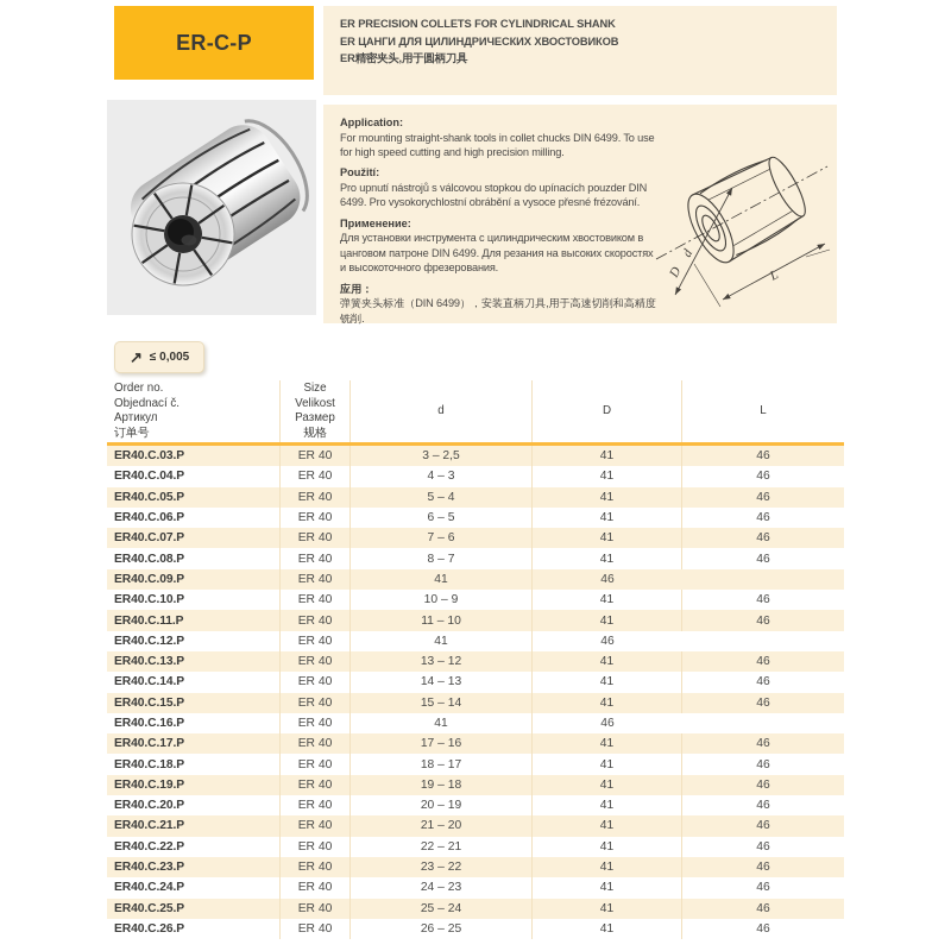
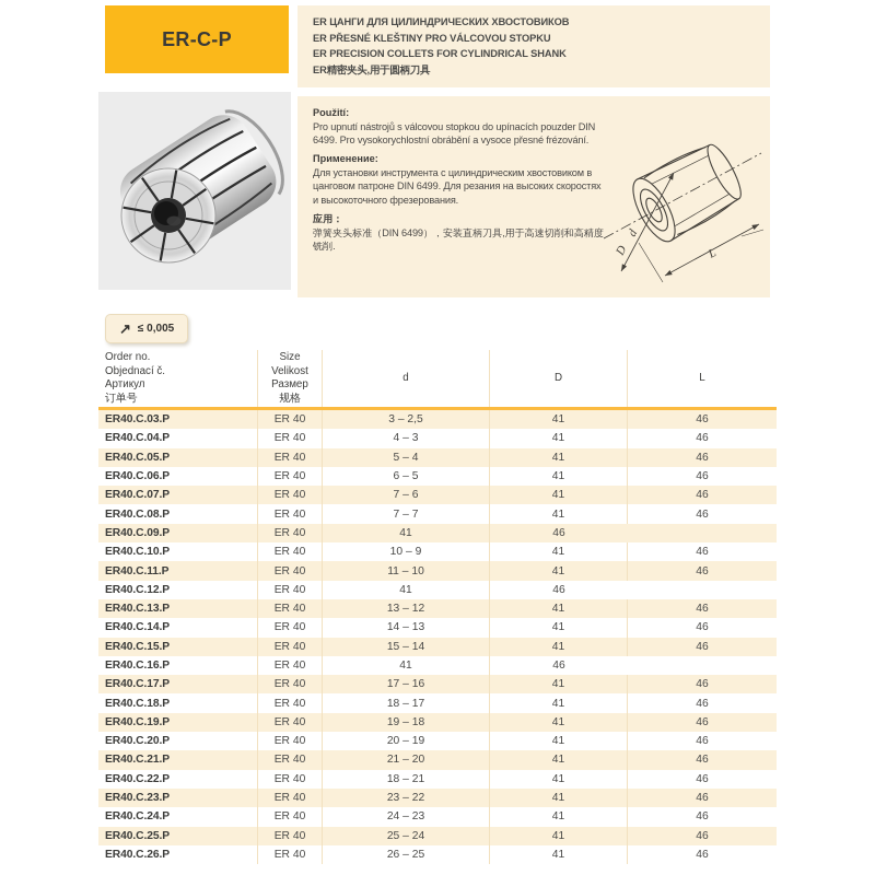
  ER-C-P
- ER PRECISION COLLETS FOR CYLINDRICAL SHANK
+ ER ЦАНГИ ДЛЯ ЦИЛИНДРИЧЕСКИХ ХВОСТОВИКОВ
+ ER PŘESNÉ KLEŠTINY PRO VÁLCOVOU STOPKU
- ER ЦАНГИ ДЛЯ ЦИЛИНДРИЧЕСКИХ ХВОСТОВИКОВ
+ ER PRECISION COLLETS FOR CYLINDRICAL SHANK
  ER精密夹头,用于圆柄刀具
- Application:
- For mounting straight-shank tools in collet chucks DIN 6499. To use for high speed cutting and high precision milling.
  Použití:
  Pro upnutí nástrojů s válcovou stopkou do upínacích pouzder DIN 6499. Pro vysokorychlostní obrábění a vysoce přesné frézování.
  Применение:
  Для установки инструмента с цилиндрическим хвостовиком в цанговом патроне DIN 6499. Для резания на высоких скоростях и высокоточного фрезерования.
  应用：
  弹簧夹头标准（DIN 6499），安装直柄刀具,用于高速切削和高精度铣削.
  ↗
  ≤ 0,005
  Order no.
  Objednací č.
  Артикул
  订单号
  Size
  Velikost
  Размер
  规格
  d
  D
  L
  ER40.C.03.P
  ER 40
  3 – 2,5
  41
  46
  ER40.C.04.P
  ER 40
  4 – 3
  41
  46
  ER40.C.05.P
  ER 40
  5 – 4
  41
  46
  ER40.C.06.P
  ER 40
  6 – 5
  41
  46
  ER40.C.07.P
  ER 40
  7 – 6
  41
  46
  ER40.C.08.P
  ER 40
- 8 – 7
+ 7 – 7
  41
  46
  ER40.C.09.P
  ER 40
  41
  46
  ER40.C.10.P
  ER 40
  10 – 9
  41
  46
  ER40.C.11.P
  ER 40
  11 – 10
  41
  46
  ER40.C.12.P
  ER 40
  41
  46
  ER40.C.13.P
  ER 40
  13 – 12
  41
  46
  ER40.C.14.P
  ER 40
  14 – 13
  41
  46
  ER40.C.15.P
  ER 40
  15 – 14
  41
  46
  ER40.C.16.P
  ER 40
  41
  46
  ER40.C.17.P
  ER 40
  17 – 16
  41
  46
  ER40.C.18.P
  ER 40
  18 – 17
  41
  46
  ER40.C.19.P
  ER 40
  19 – 18
  41
  46
  ER40.C.20.P
  ER 40
  20 – 19
  41
  46
  ER40.C.21.P
  ER 40
  21 – 20
  41
  46
  ER40.C.22.P
  ER 40
- 22 – 21
+ 18 – 21
  41
  46
  ER40.C.23.P
  ER 40
  23 – 22
  41
  46
  ER40.C.24.P
  ER 40
  24 – 23
  41
  46
  ER40.C.25.P
  ER 40
  25 – 24
  41
  46
  ER40.C.26.P
  ER 40
  26 – 25
  41
  46
